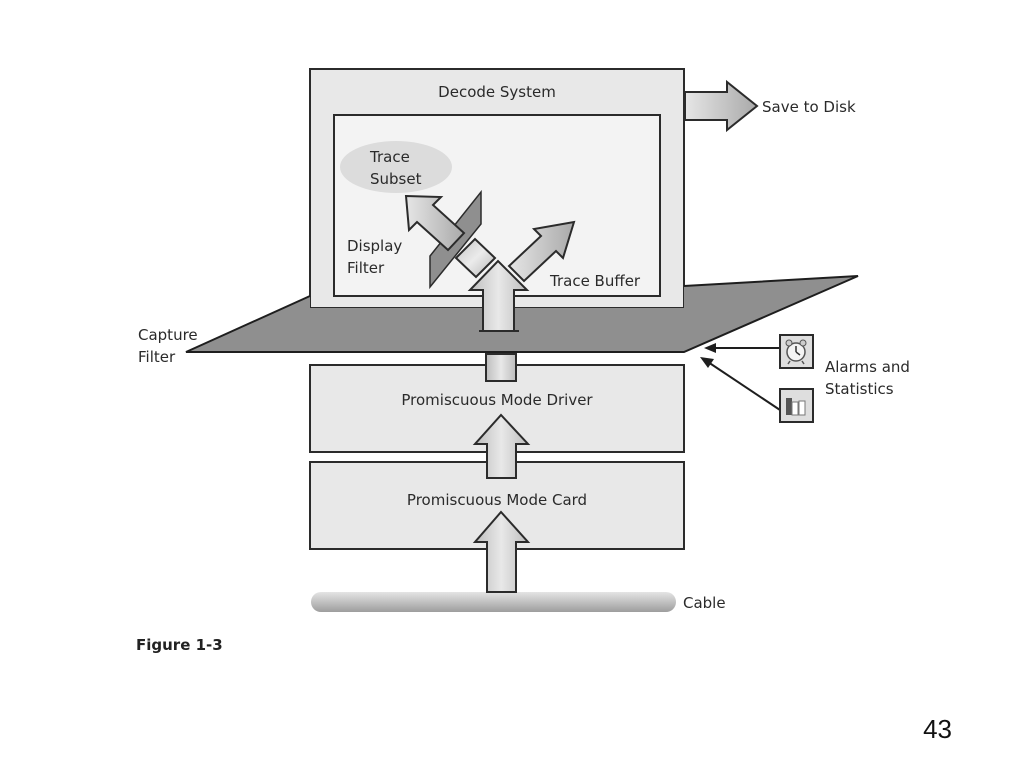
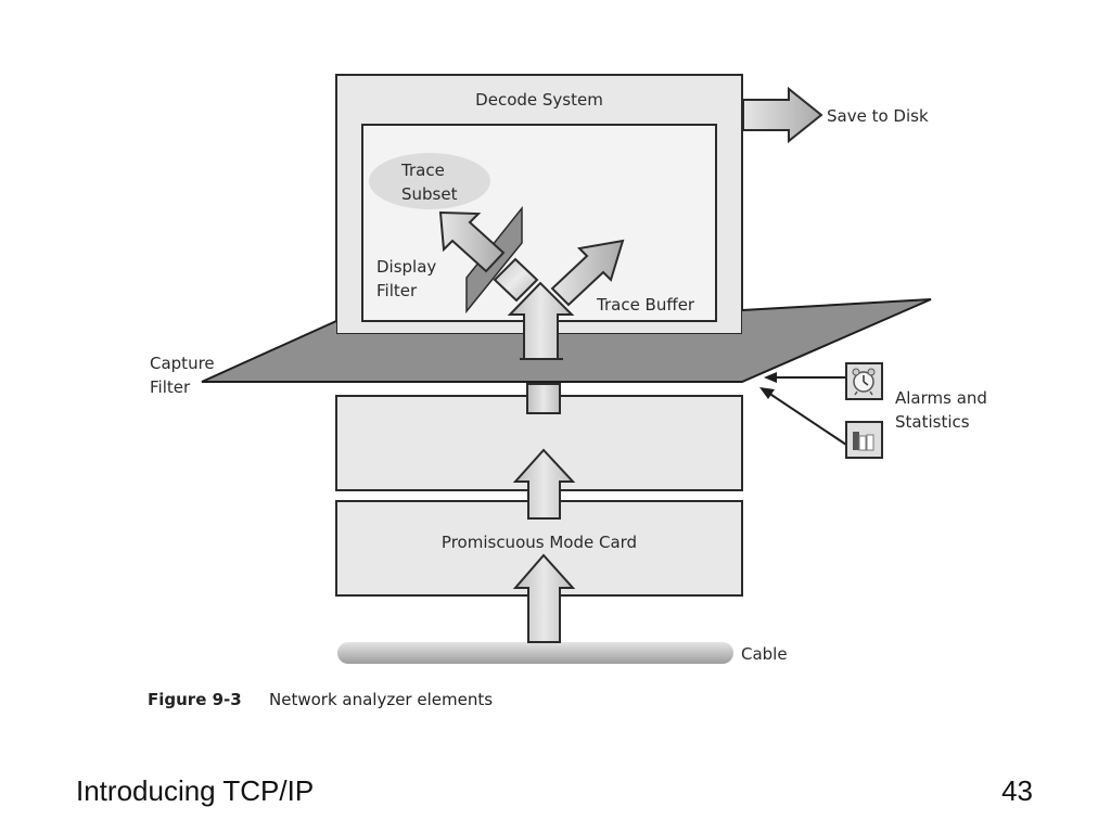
  Decode System
  Trace
  Subset
  Display
  Filter
  Trace Buffer
  Save to Disk
  Capture
  Filter
- Promiscuous Mode Driver
  Promiscuous Mode Card
  Cable
  Alarms and
  Statistics
- Figure 1-3
+ Figure 9-3
+ Network analyzer elements
+ Introducing TCP/IP
  43
